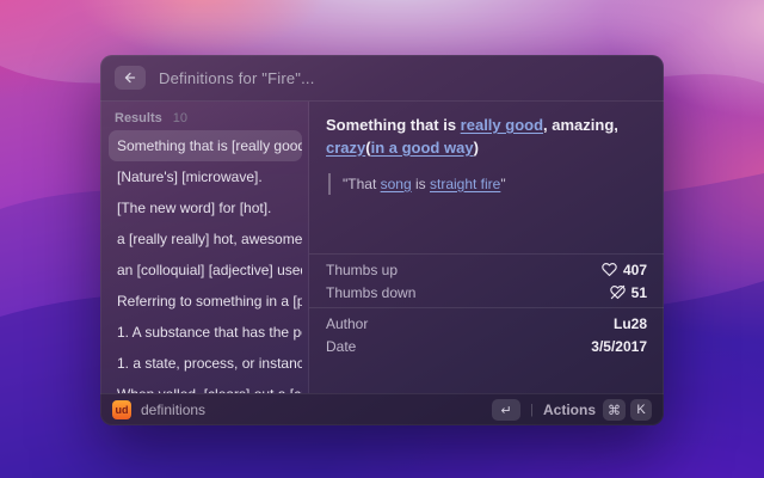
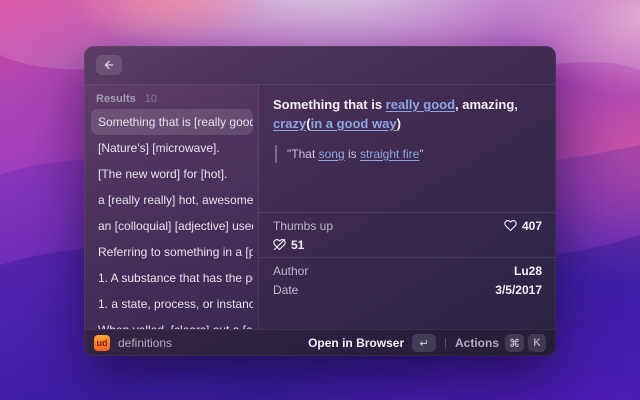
- Definitions for "Fire"...
  Results
  10
  Something that is [really good
  [Nature's] [microwave].
  [The new word] for [hot].
  a [really really] hot, awesome
  an [colloquial] [adjective] use
  Referring to something in a [p
  1. A substance that has the p
  1. a state, process, or instanc
  Something that is really good, amazing, crazy(in a good way)
  "That song is straight fire"
  Thumbs up
  407
- Thumbs down
  51
  Author
  Lu28
  Date
  3/5/2017
  ud
  definitions
+ Open in Browser
  ↵
  |
  Actions
  ⌘
  K
